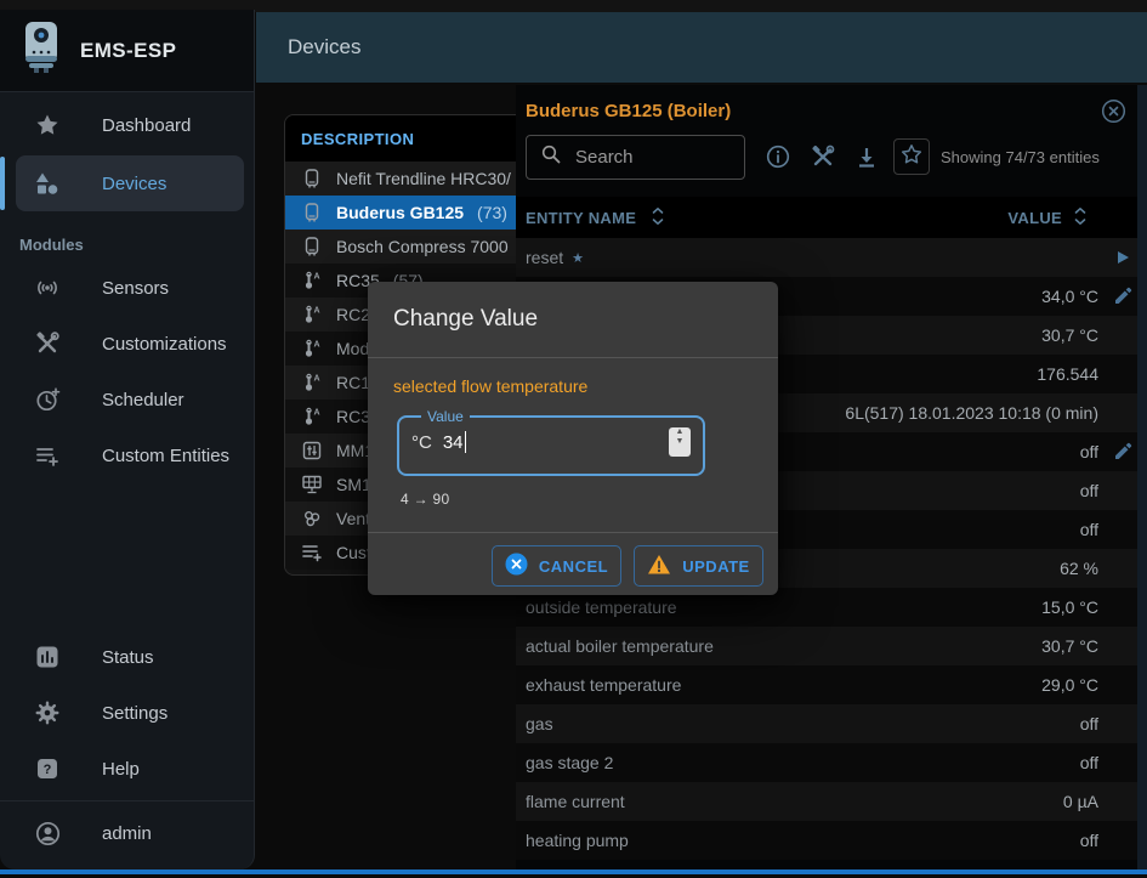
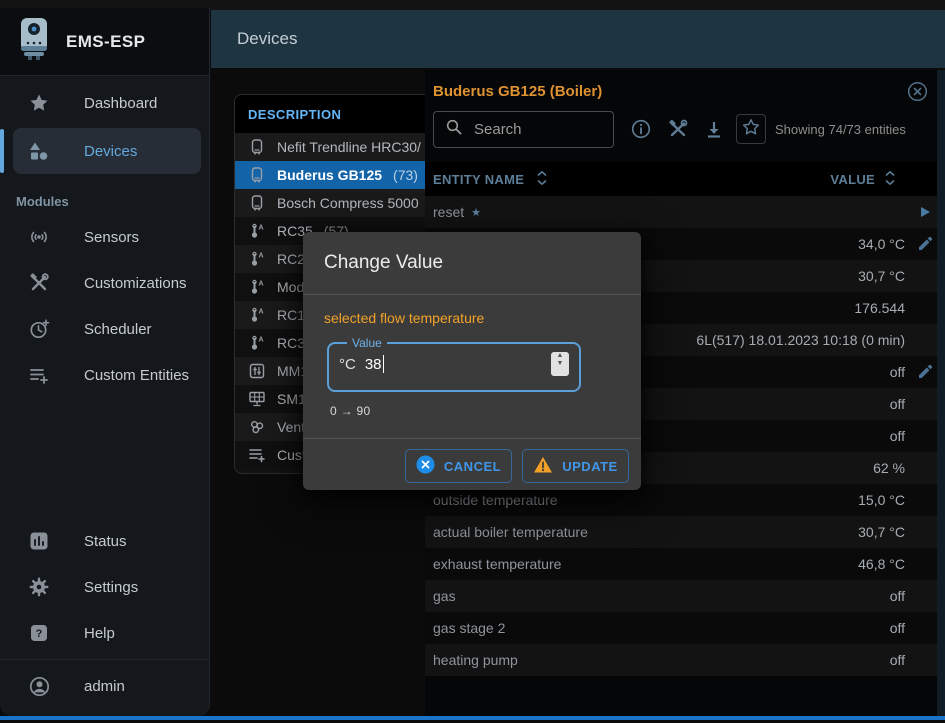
  EMS-ESP
  Dashboard
  Devices
  Modules
  Sensors
  Customizations
  Scheduler
  Custom Entities
  Status
  Settings
  ?
  Help
  admin
  Devices
  DESCRIPTION
  Nefit Trendline HRC30/
  Buderus GB125
  (73)
- Bosch Compress 7000
+ Bosch Compress 5000
  RC35
  (57)
  RC2
  Mod
  RC1
  RC3
  SM1
  Ven
  Cus
  Buderus GB125 (Boiler)
  Search
  Showing 74/73 entities
  ENTITY NAME
  VALUE
  reset
  ★
  34,0 °C
  30,7 °C
  176.544
  6L(517) 18.01.2023 10:18 (0 min)
  off
  off
  off
  62 %
  outside temperature
  15,0 °C
  actual boiler temperature
  30,7 °C
  exhaust temperature
- 29,0 °C
+ 46,8 °C
  gas
  off
  gas stage 2
  off
- flame current
- 0 µA
  heating pump
  off
  Change Value
  selected flow temperature
  Value
  °C
- 34
+ 38
- 4 → 90
+ 0 → 90
  CANCEL
  UPDATE
